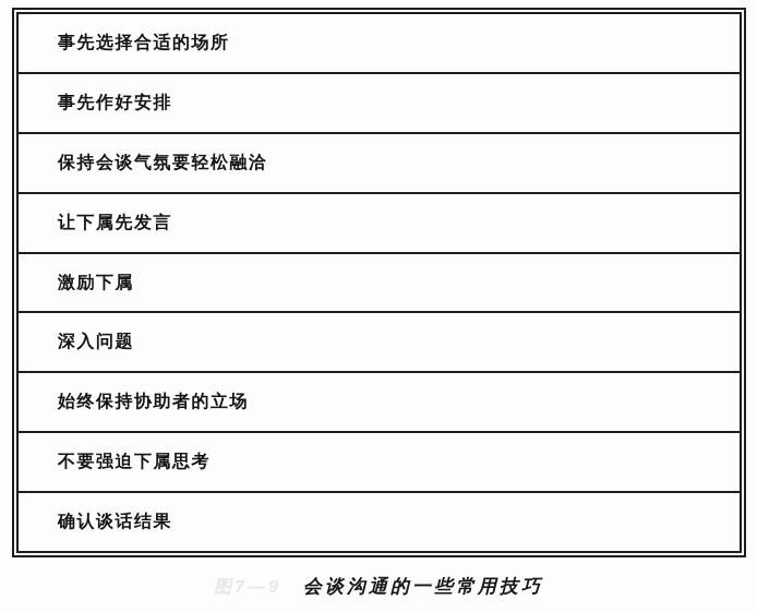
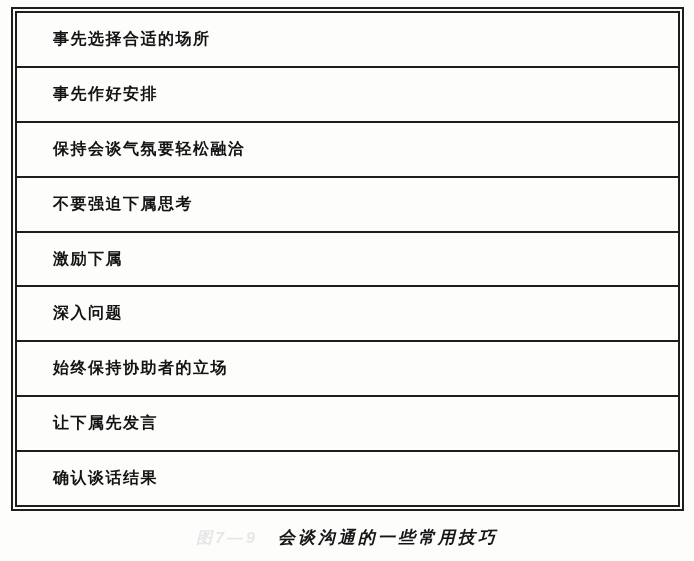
  事先选择合适的场所
  事先作好安排
  保持会谈气氛要轻松融洽
- 让下属先发言
+ 不要强迫下属思考
  激励下属
  深入问题
  始终保持协助者的立场
- 不要强迫下属思考
+ 让下属先发言
  确认谈话结果
  会谈沟通的一些常用技巧
